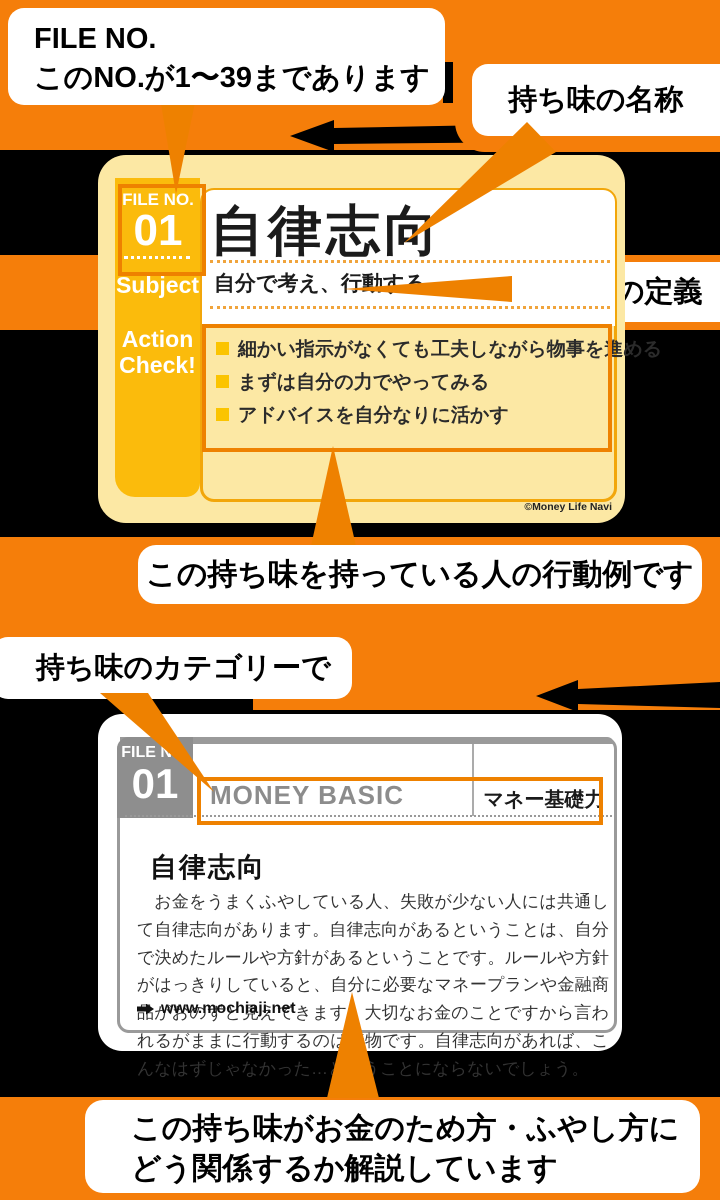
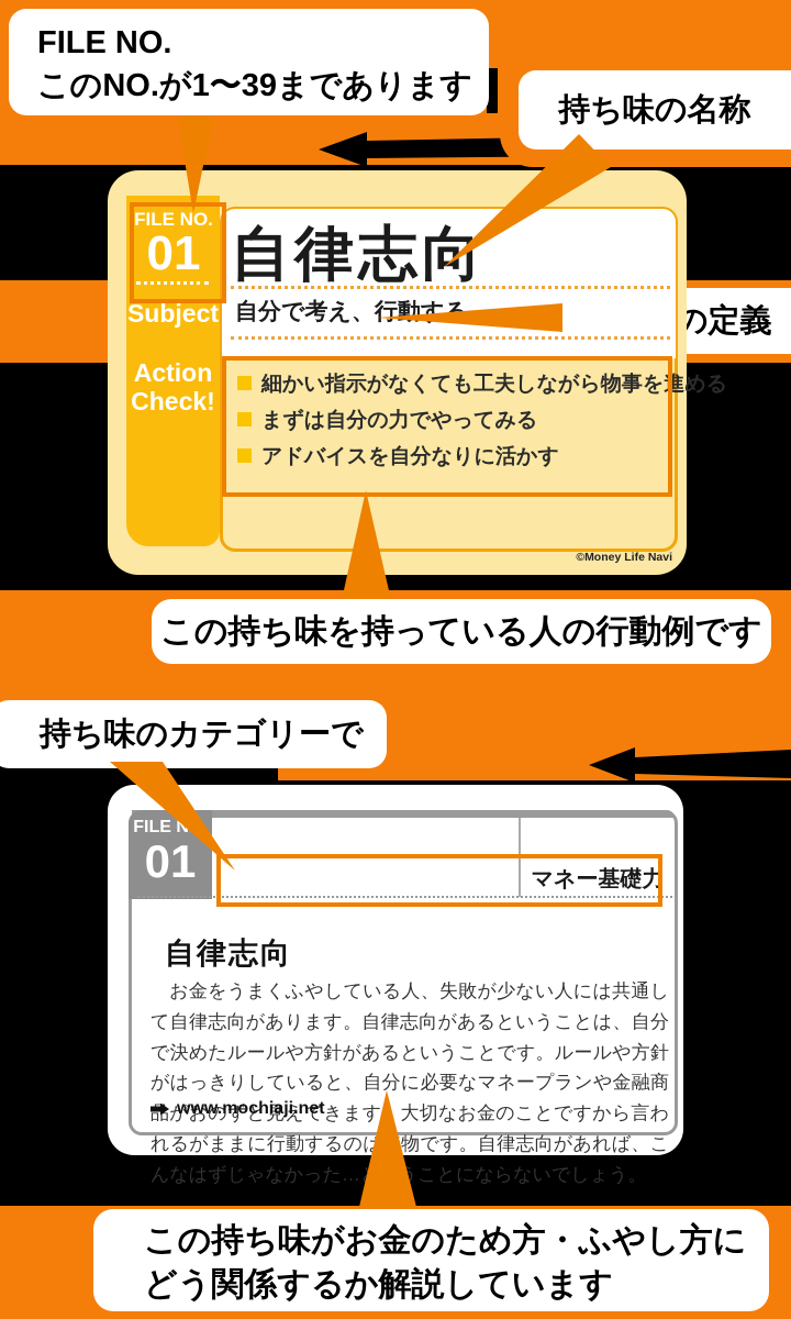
  持ち味の名称
  FILE NO.
  01
  Subject
  Action
  Check!
  自律志向
  自分で考え、行動す
  細かい指示がなくても工夫しながら物事を進める
  まずは自分の力でやってみる
  アドバイスを自分なりに活かす
  ©Money Life Navi
  FILE NO.
  このNO.が1〜39まであります
  この持ち味を持っている人の行動例です
  持ち味のカテゴリーで
  FILE N
  01
- MONEY BASIC
  マネー基礎力
  自律志向
  お金をうまくふやしている人、失敗が少ない人には共通して自律志向があります。自律志向があるということは、自分で決めたルールや方針があるということです。ルールや方針がはっきりしていると、自分に必要なマネープランや金融商品がおのずと見えてきます大切なお金のことですから言われるがままに行動するのは物です。自律志向があれば、こんなはずじゃなかった…うことにならないでしょう。
  www.mochiaji.net
  この持ち味がお金のため方・ふやし方に
  どう関係するか解説しています
